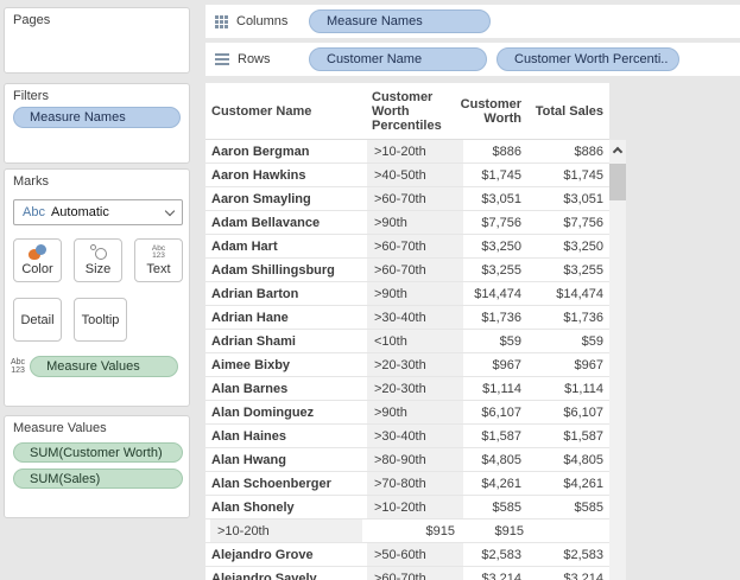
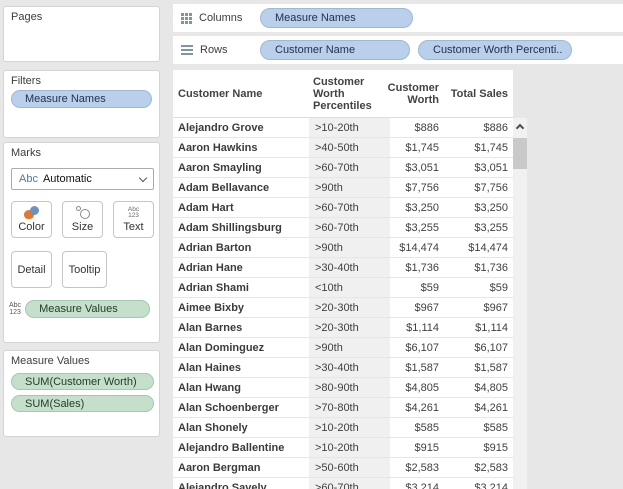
  Pages
  Filters
  Measure Names
  Marks
  Abc
  Automatic
  Color
  Size
  Text
  Detail
  Tooltip
  Measure Values
  Measure Values
  SUM(Customer Worth)
  SUM(Sales)
  Columns
  Measure Names
  Rows
  Customer Name
  Customer Worth Percenti..
  Customer Name
  Customer Worth Percentiles
  Customer Worth
  Total Sales
- Aaron Bergman
+ Alejandro Grove
  >10-20th
  $886
  $886
  Aaron Hawkins
  >40-50th
  $1,745
  $1,745
  Aaron Smayling
  >60-70th
  $3,051
  $3,051
  Adam Bellavance
  >90th
  $7,756
  $7,756
  Adam Hart
  >60-70th
  $3,250
  $3,250
  Adam Shillingsburg
  >60-70th
  $3,255
  $3,255
  Adrian Barton
  >90th
  $14,474
  $14,474
  Adrian Hane
  >30-40th
  $1,736
  $1,736
  Adrian Shami
  <10th
  $59
  $59
  Aimee Bixby
  >20-30th
  $967
  $967
  Alan Barnes
  >20-30th
  $1,114
  $1,114
  Alan Dominguez
  >90th
  $6,107
  $6,107
  Alan Haines
  >30-40th
  $1,587
  $1,587
  Alan Hwang
  >80-90th
  $4,805
  $4,805
  Alan Schoenberger
  >70-80th
  $4,261
  $4,261
  Alan Shonely
  >10-20th
  $585
  $585
+ Alejandro Ballentine
  >10-20th
  $915
  $915
- Alejandro Grove
+ Aaron Bergman
  >50-60th
  $2,583
  $2,583
  Alejandro Savely
  >60-70th
  $3,214
  $3,214
